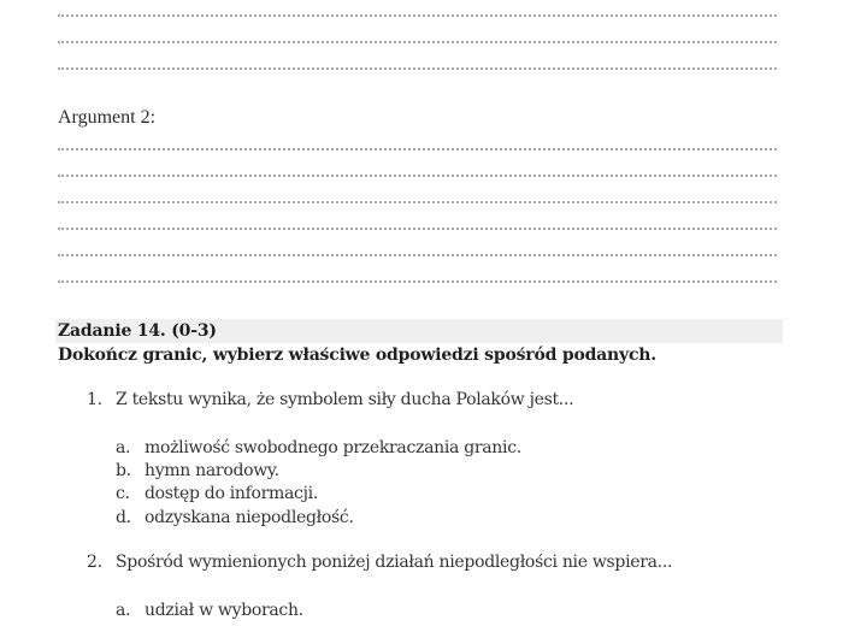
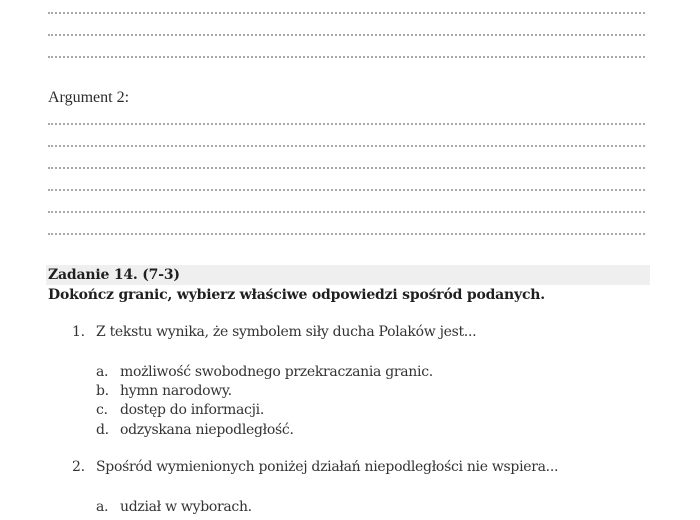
  Argument 2:
- Zadanie 14. (0-3)
+ Zadanie 14. (7-3)
  Dokończ granic, wybierz właściwe odpowiedzi spośród podanych.
  1. Z tekstu wynika, że symbolem siły ducha Polaków jest...
  a. możliwość swobodnego przekraczania granic.
  b. hymn narodowy.
  c. dostęp do informacji.
  d. odzyskana niepodległość.
  2. Spośród wymienionych poniżej działań niepodległości nie wspiera...
  a. udział w wyborach.
